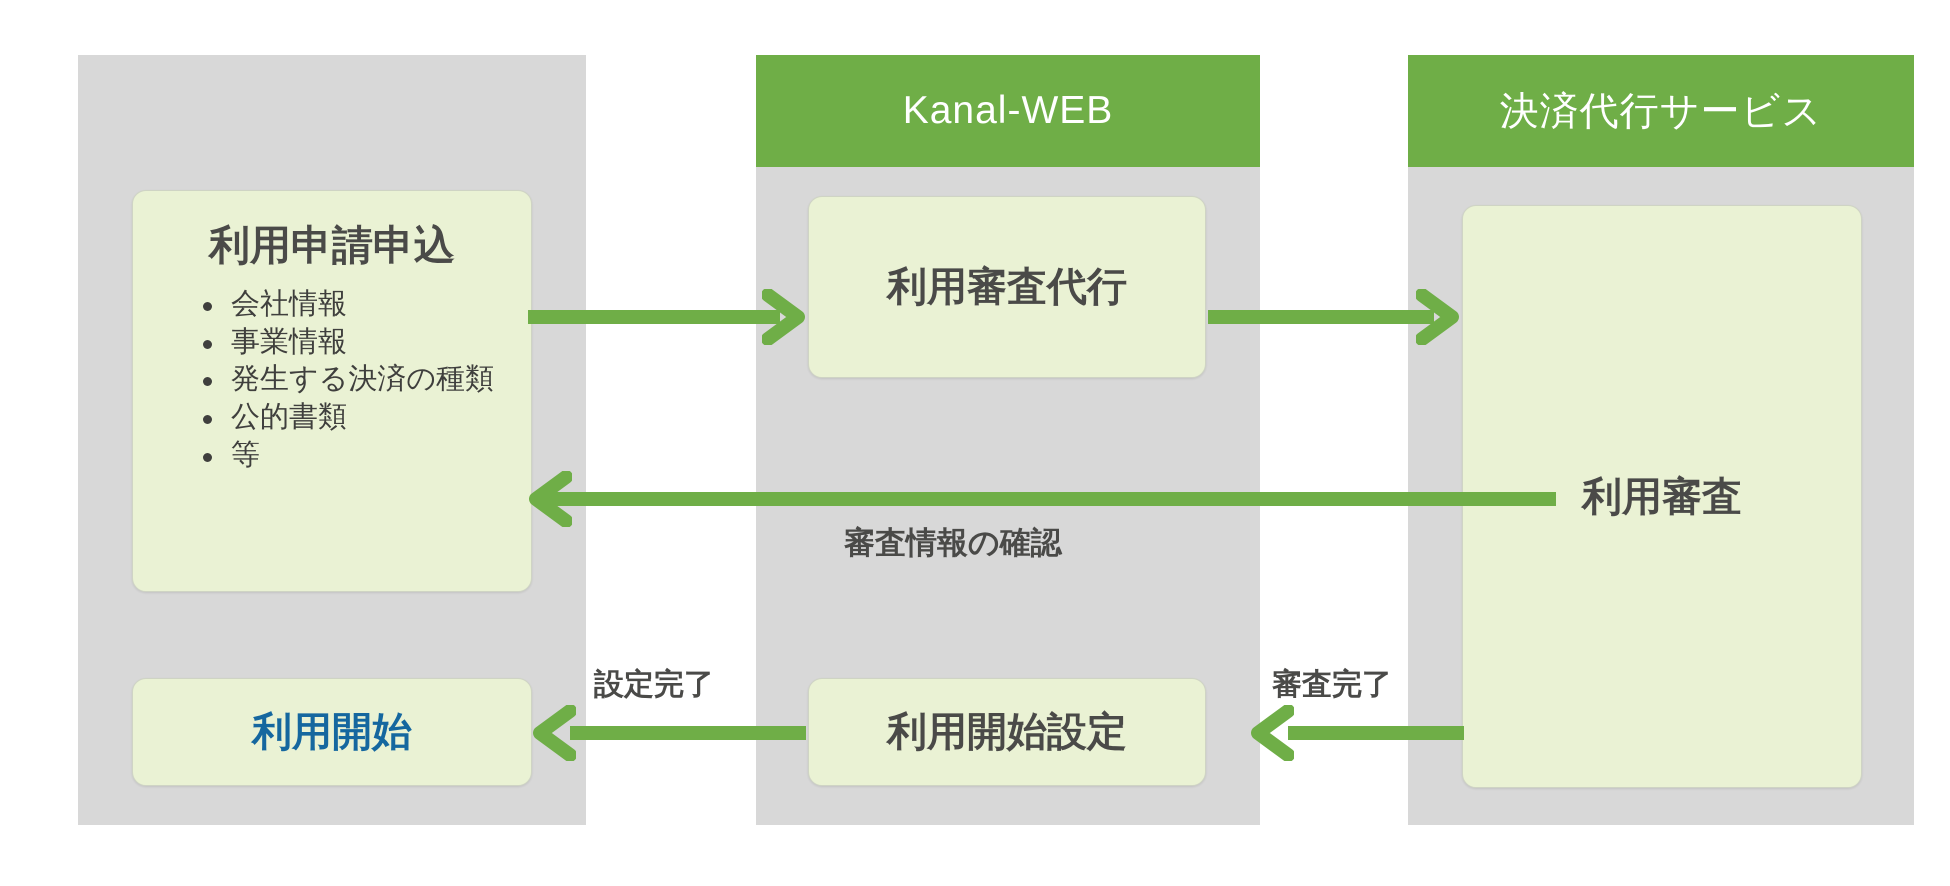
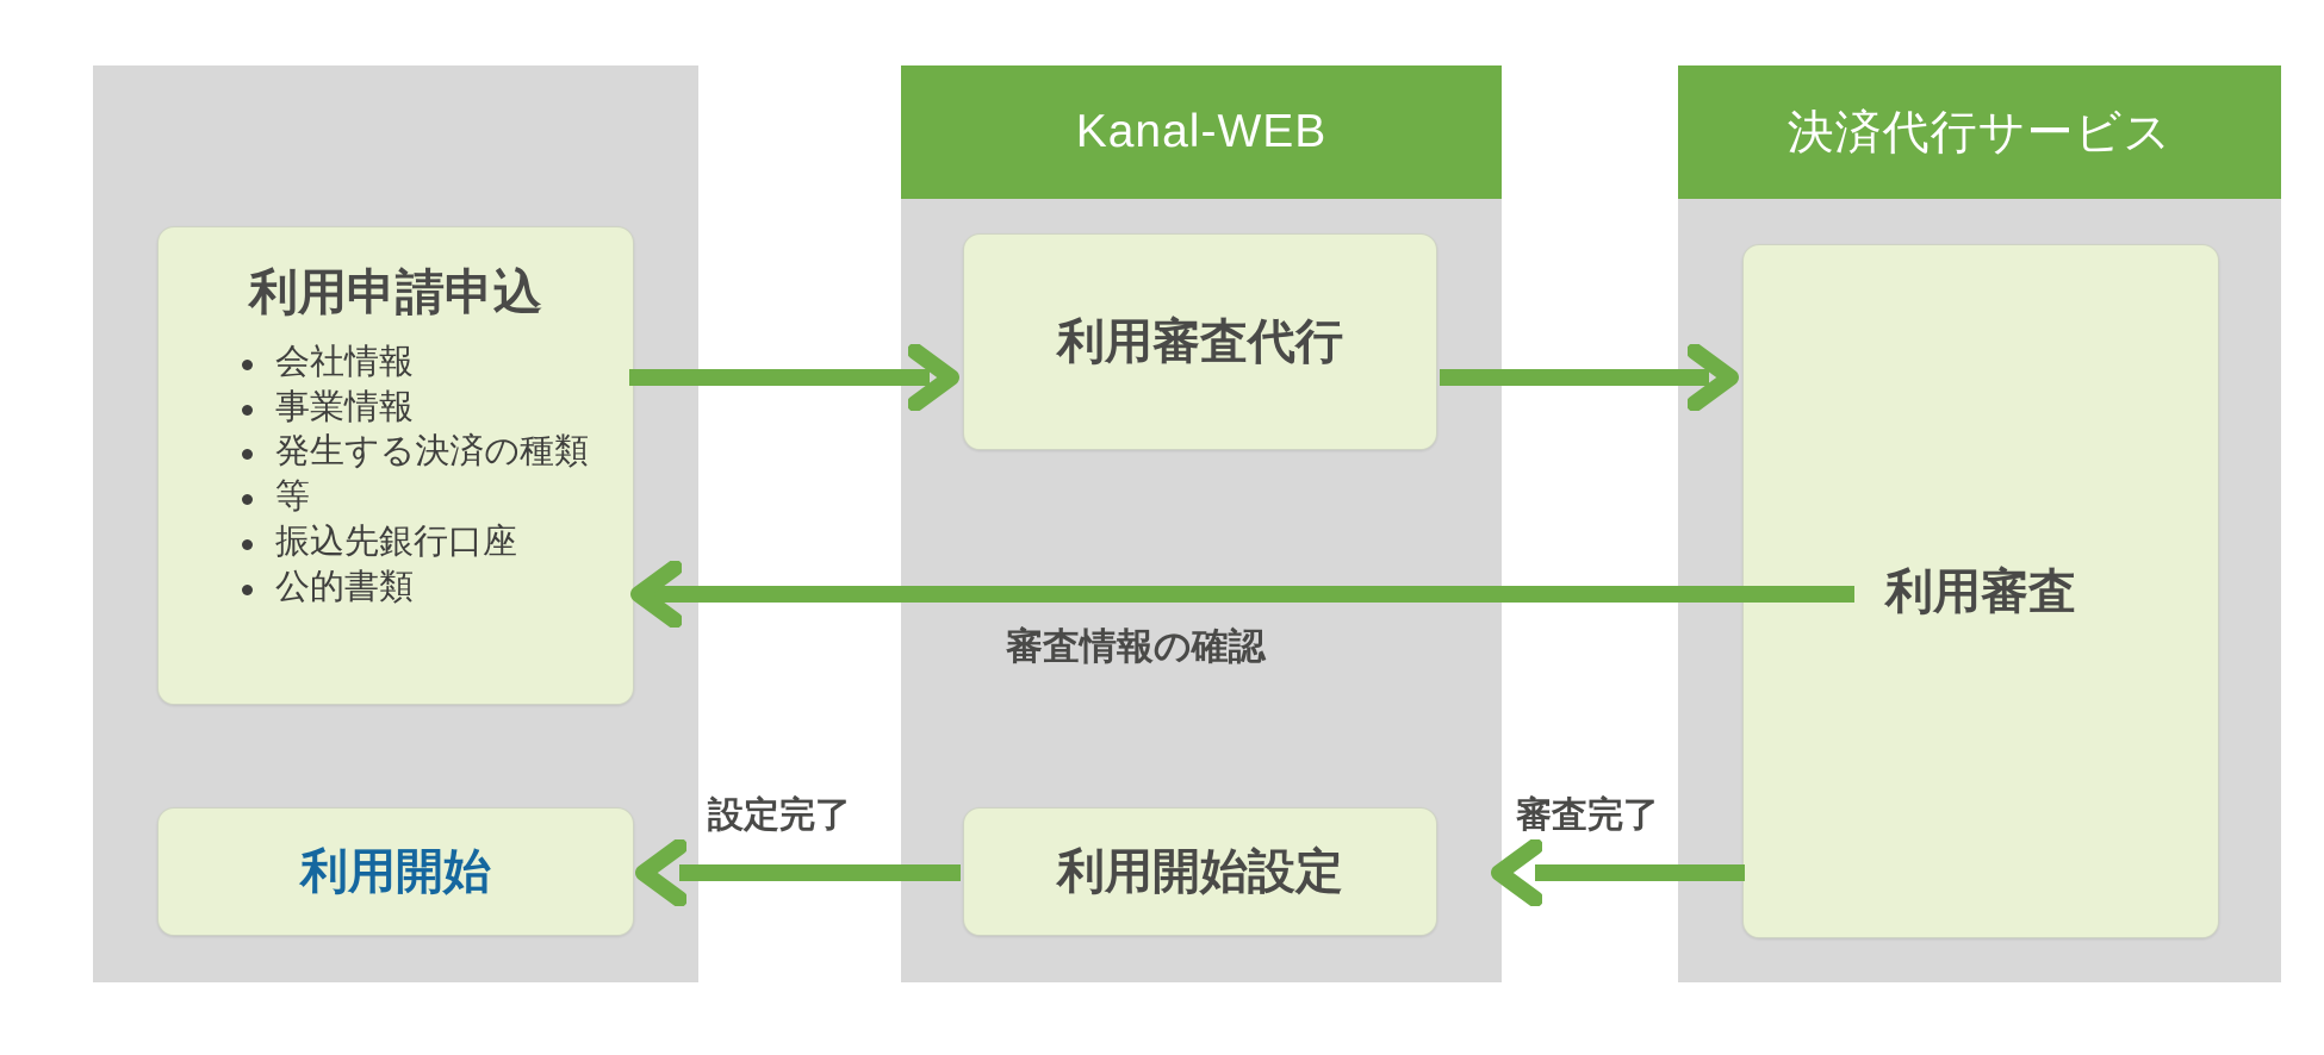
  Kanal-WEB
  決済代行サービス
  利用申請申込
  会社情報
  事業情報
  発生する決済の種類
- 公的書類
+ 等
+ 振込先銀行口座
- 等
+ 公的書類
  利用開始
  利用審査代行
  利用開始設定
  利用審査
  審査情報の確認
  設定完了
  審査完了
